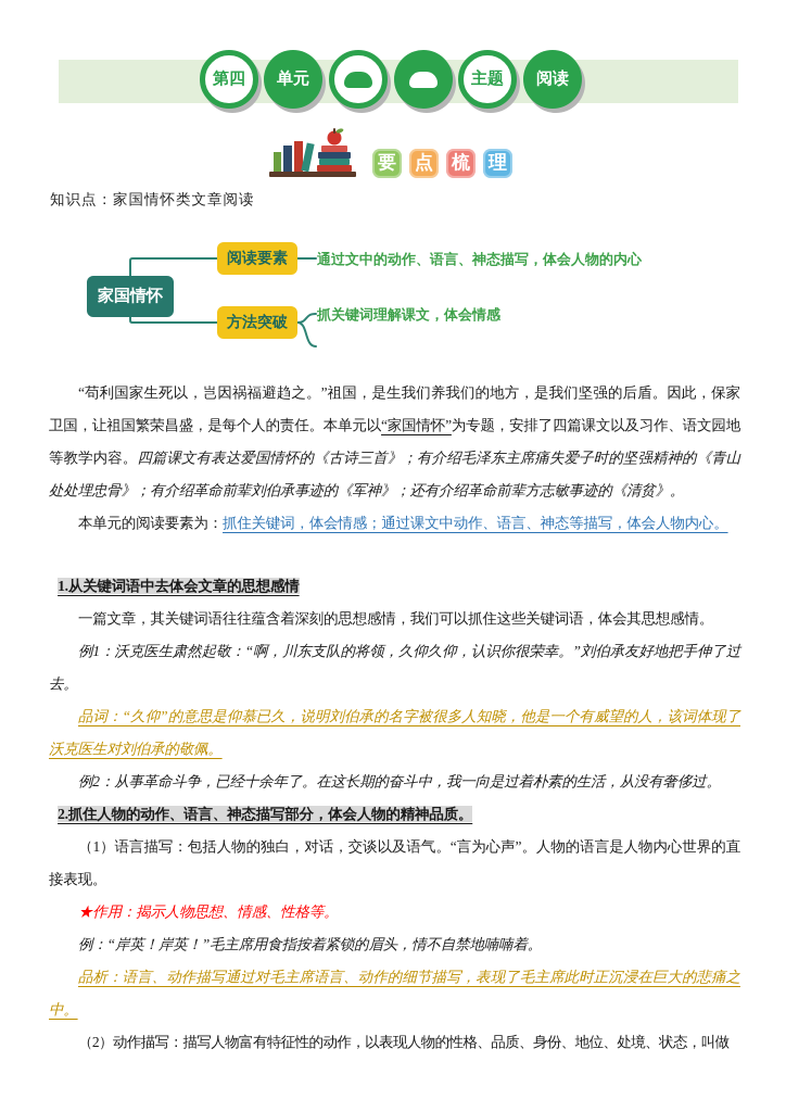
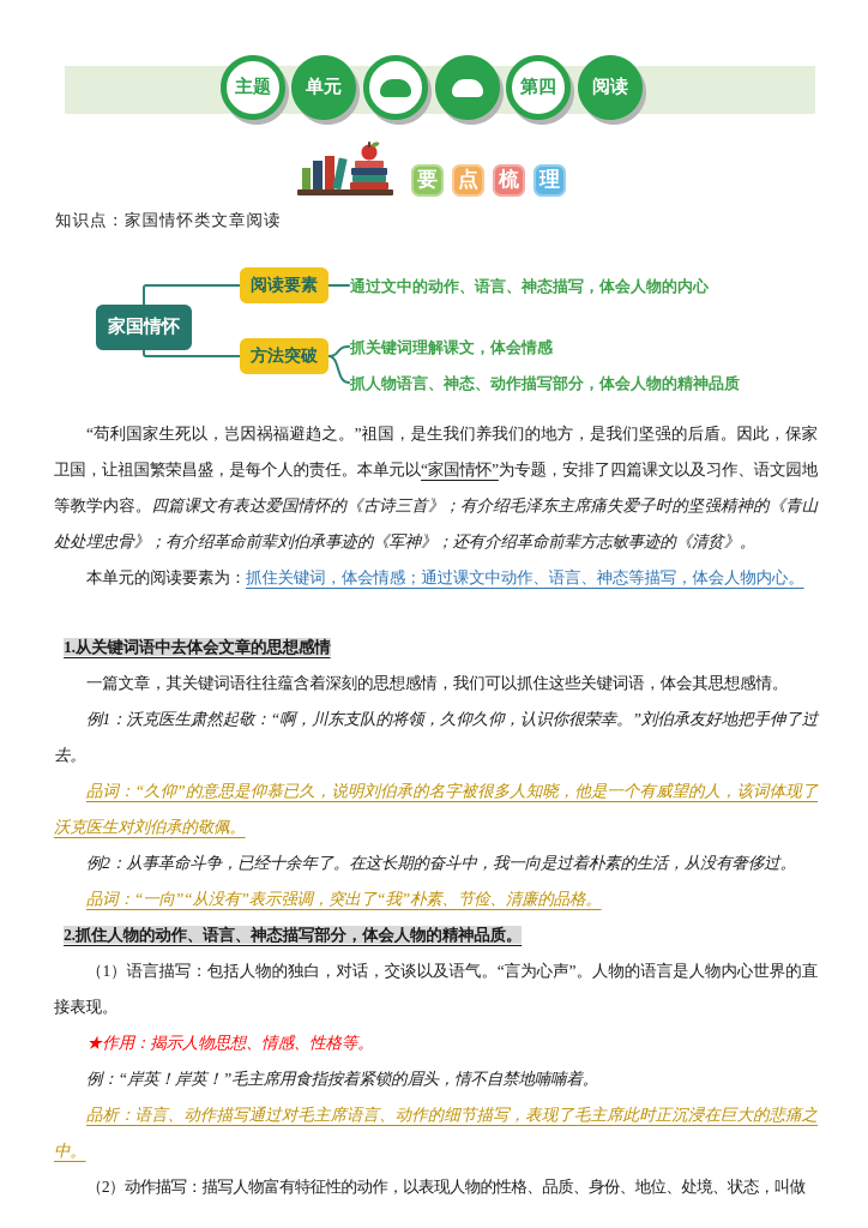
- 第四
+ 主题
  单元
- 主题
+ 第四
  阅读
  要
  点
  梳
  理
  知识点：家国情怀类文章阅读
  家国情怀
  阅读要素
  方法突破
  通过文中的动作、语言、神态描写，体会人物的内心
  抓关键词理解课文，体会情感
+ 抓人物语言、神态、动作描写部分，体会人物的精神品质
  “苟利国家生死以，岂因祸福避趋之。”祖国，是生我们养我们的地方，是我们坚强的后盾。因此，保家卫国，让祖国繁荣昌盛，是每个人的责任。本单元以“家国情怀”为专题，安排了四篇课文以及习作、语文园地等教学内容。四篇课文有表达爱国情怀的《古诗三首》；有介绍毛泽东主席痛失爱子时的坚强精神的《青山处处埋忠骨》；有介绍革命前辈刘伯承事迹的《军神》；还有介绍革命前辈方志敏事迹的《清贫》。
  本单元的阅读要素为：抓住关键词，体会情感；通过课文中动作、语言、神态等描写，体会人物内心。
  1.从关键词语中去体会文章的思想感情
  一篇文章，其关键词语往往蕴含着深刻的思想感情，我们可以抓住这些关键词语，体会其思想感情。
  例1：沃克医生肃然起敬：“啊，川东支队的将领，久仰久仰，认识你很荣幸。”刘伯承友好地把手伸了过去。
  品词：“久仰”的意思是仰慕已久，说明刘伯承的名字被很多人知晓，他是一个有威望的人，该词体现了沃克医生对刘伯承的敬佩。
  例2：从事革命斗争，已经十余年了。在这长期的奋斗中，我一向是过着朴素的生活，从没有奢侈过。
+ 品词：“一向”“从没有”表示强调，突出了“我”朴素、节俭、清廉的品格。
  2.抓住人物的动作、语言、神态描写部分，体会人物的精神品质。
  （1）语言描写：包括人物的独白，对话，交谈以及语气。“言为心声”。人物的语言是人物内心世界的直接表现。
  ★作用：揭示人物思想、情感、性格等。
  例：“岸英！岸英！”毛主席用食指按着紧锁的眉头，情不自禁地喃喃着。
  品析：语言、动作描写通过对毛主席语言、动作的细节描写，表现了毛主席此时正沉浸在巨大的悲痛之中。
  （2）动作描写：描写人物富有特征性的动作，以表现人物的性格、品质、身份、地位、处境、状态，叫做
